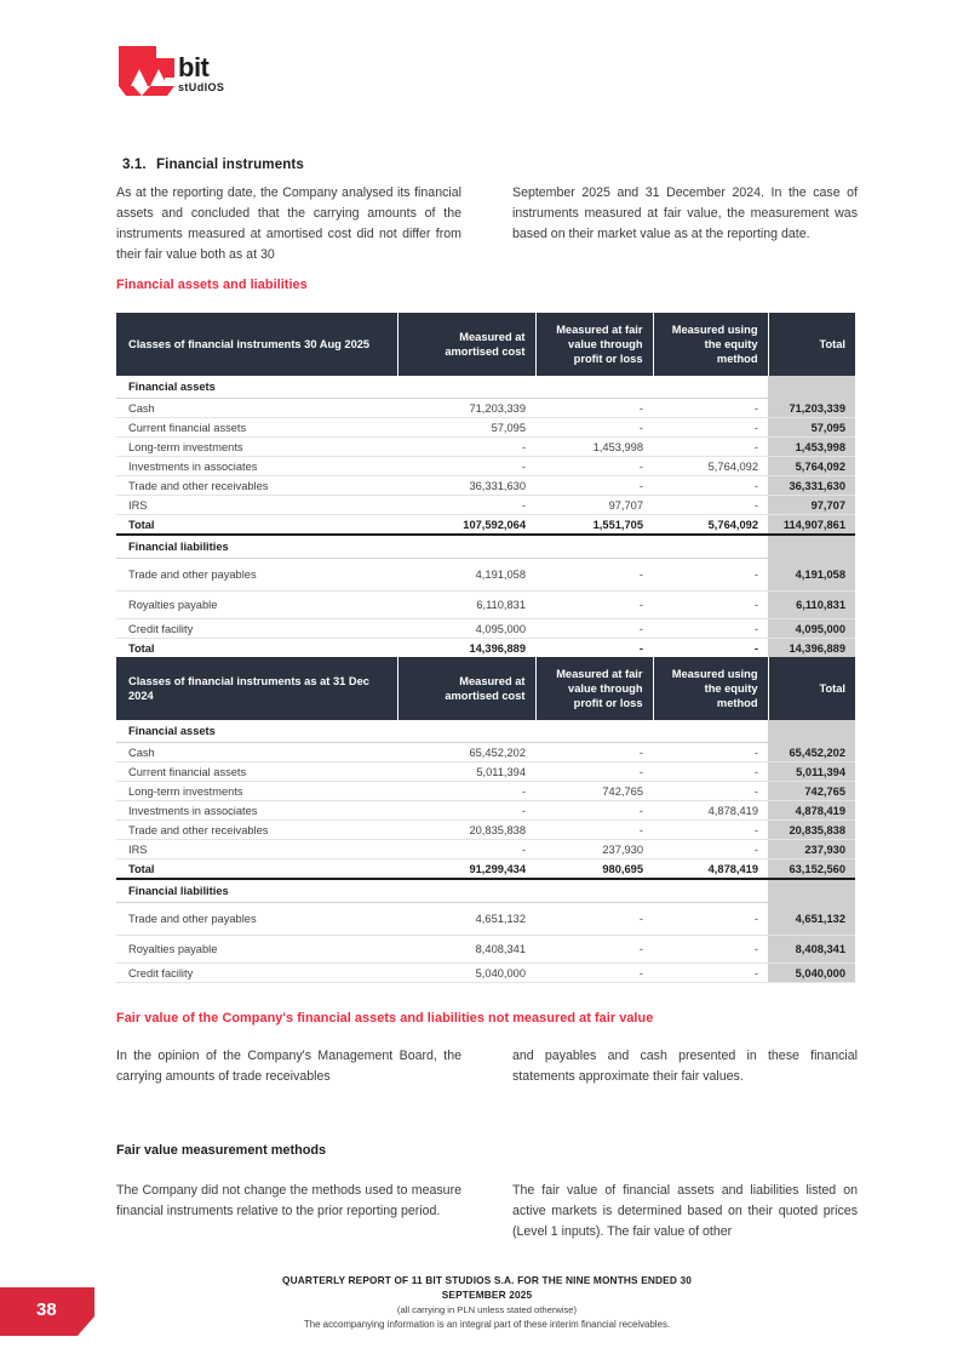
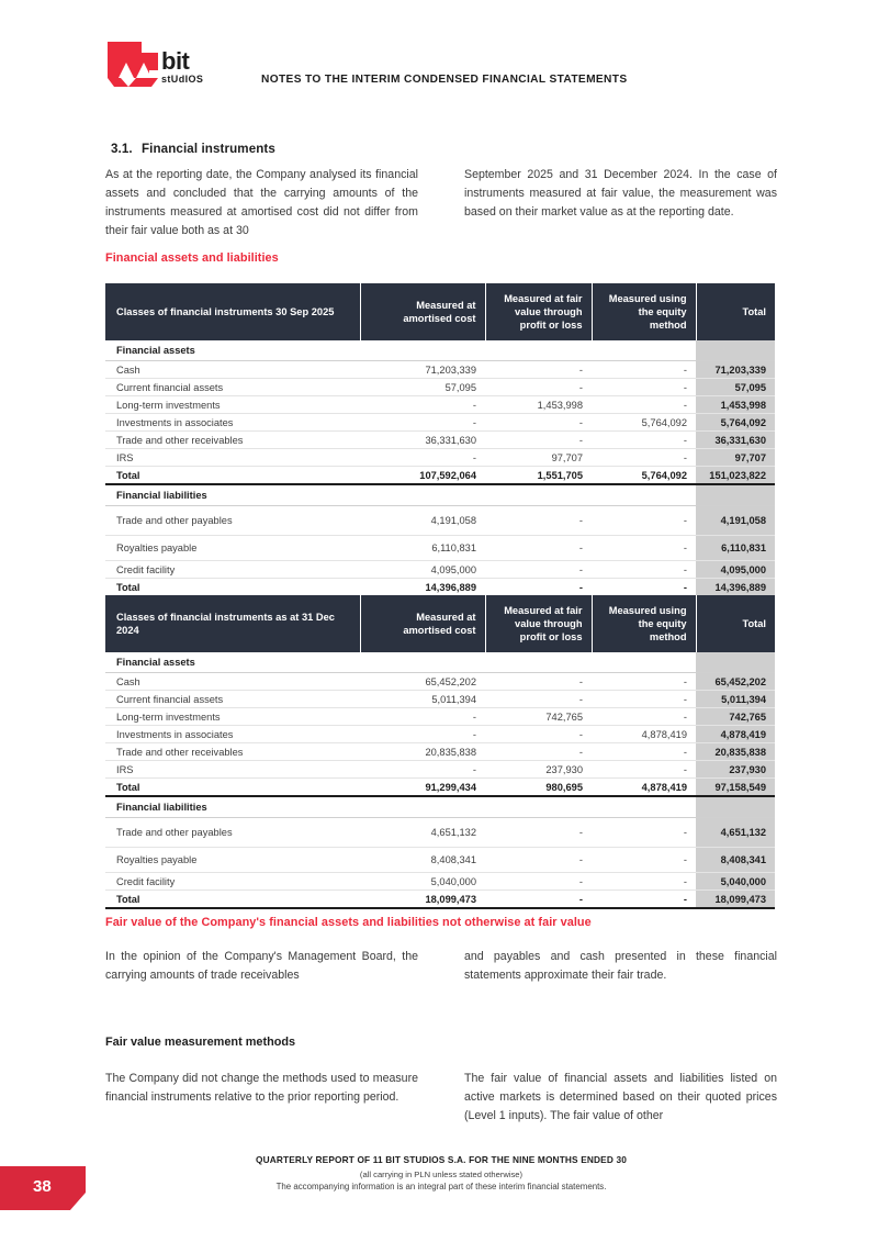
  bit
  stUdIOS
+ NOTES TO THE INTERIM CONDENSED FINANCIAL STATEMENTS
  3.1. Financial instruments
  As at the reporting date, the Company analysed its financial assets and concluded that the carrying amounts of the instruments measured at amortised cost did not differ from their fair value both as at 30
  September 2025 and 31 December 2024. In the case of instruments measured at fair value, the measurement was based on their market value as at the reporting date.
  Financial assets and liabilities
- Classes of financial instruments 30 Aug 2025	Measured at amortised cost	Measured at fair value through profit or loss	Measured using the equity method	Total
+ Classes of financial instruments 30 Sep 2025	Measured at amortised cost	Measured at fair value through profit or loss	Measured using the equity method	Total
  Financial assets
  Cash	71,203,339	-	-	71,203,339
  Current financial assets	57,095	-	-	57,095
  Long-term investments	-	1,453,998	-	1,453,998
  Investments in associates	-	-	5,764,092	5,764,092
  Trade and other receivables	36,331,630	-	-	36,331,630
  IRS	-	97,707	-	97,707
- Total	107,592,064	1,551,705	5,764,092	114,907,861
+ Total	107,592,064	1,551,705	5,764,092	151,023,822
  Financial liabilities
  Trade and other payables	4,191,058	-	-	4,191,058
  Royalties payable	6,110,831	-	-	6,110,831
  Credit facility	4,095,000	-	-	4,095,000
  Total	14,396,889	-	-	14,396,889
  Classes of financial instruments as at 31 Dec 2024	Measured at amortised cost	Measured at fair value through profit or loss	Measured using the equity method	Total
  Financial assets
  Cash	65,452,202	-	-	65,452,202
  Current financial assets	5,011,394	-	-	5,011,394
  Long-term investments	-	742,765	-	742,765
  Investments in associates	-	-	4,878,419	4,878,419
  Trade and other receivables	20,835,838	-	-	20,835,838
  IRS	-	237,930	-	237,930
- Total	91,299,434	980,695	4,878,419	63,152,560
+ Total	91,299,434	980,695	4,878,419	97,158,549
  Financial liabilities
  Trade and other payables	4,651,132	-	-	4,651,132
  Royalties payable	8,408,341	-	-	8,408,341
  Credit facility	5,040,000	-	-	5,040,000
+ Total	18,099,473	-	-	18,099,473
- Fair value of the Company's financial assets and liabilities not measured at fair value
+ Fair value of the Company's financial assets and liabilities not otherwise at fair value
  In the opinion of the Company's Management Board, the carrying amounts of trade receivables
- and payables and cash presented in these financial statements approximate their fair values.
+ and payables and cash presented in these financial statements approximate their fair trade.
  Fair value measurement methods
  The Company did not change the methods used to measure financial instruments relative to the prior reporting period.
  The fair value of financial assets and liabilities listed on active markets is determined based on their quoted prices (Level 1 inputs). The fair value of other
  38
  QUARTERLY REPORT OF 11 BIT STUDIOS S.A. FOR THE NINE MONTHS ENDED 30
- SEPTEMBER 2025
  (all carrying in PLN unless stated otherwise)
- The accompanying information is an integral part of these interim financial receivables.
+ The accompanying information is an integral part of these interim financial statements.
